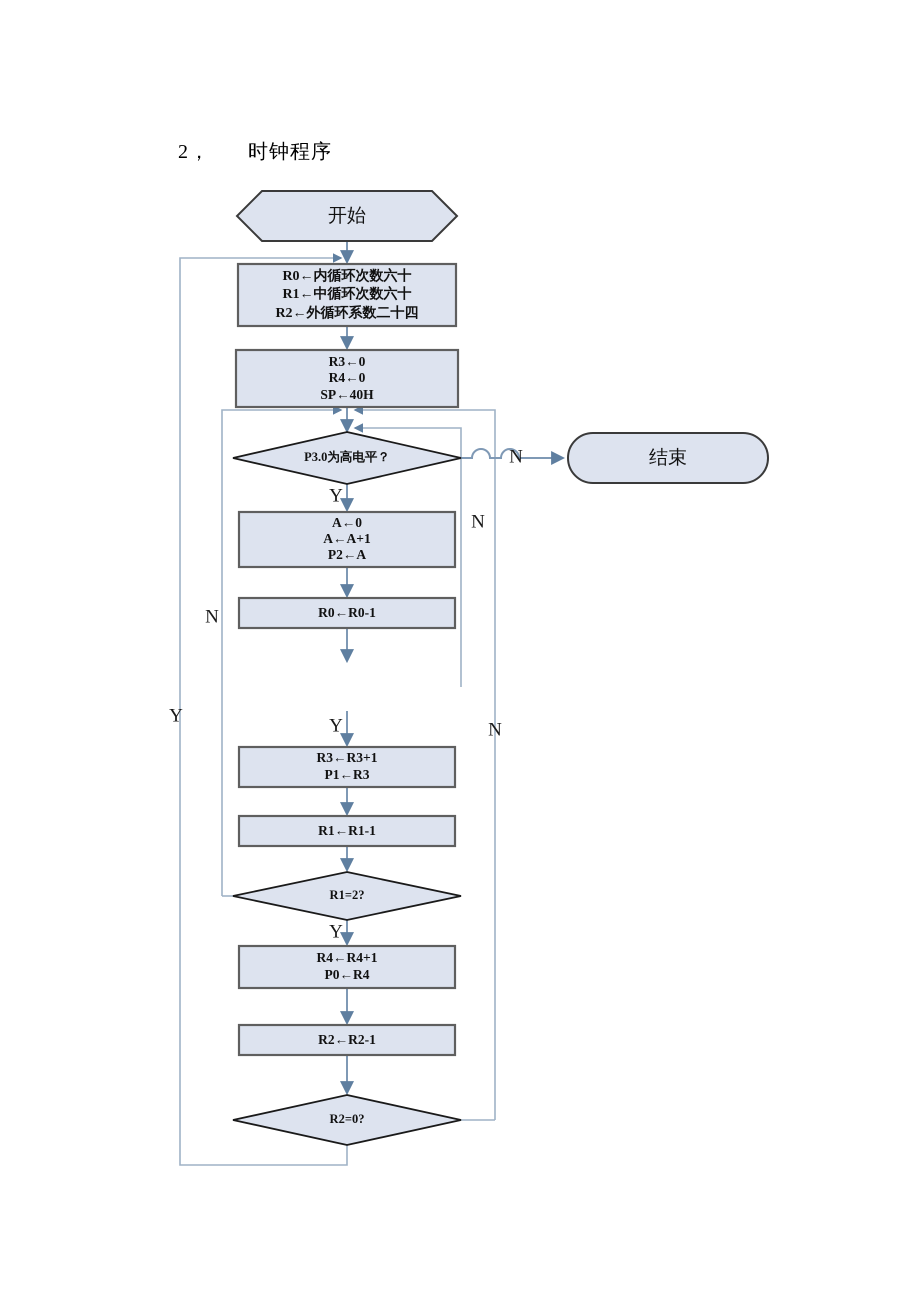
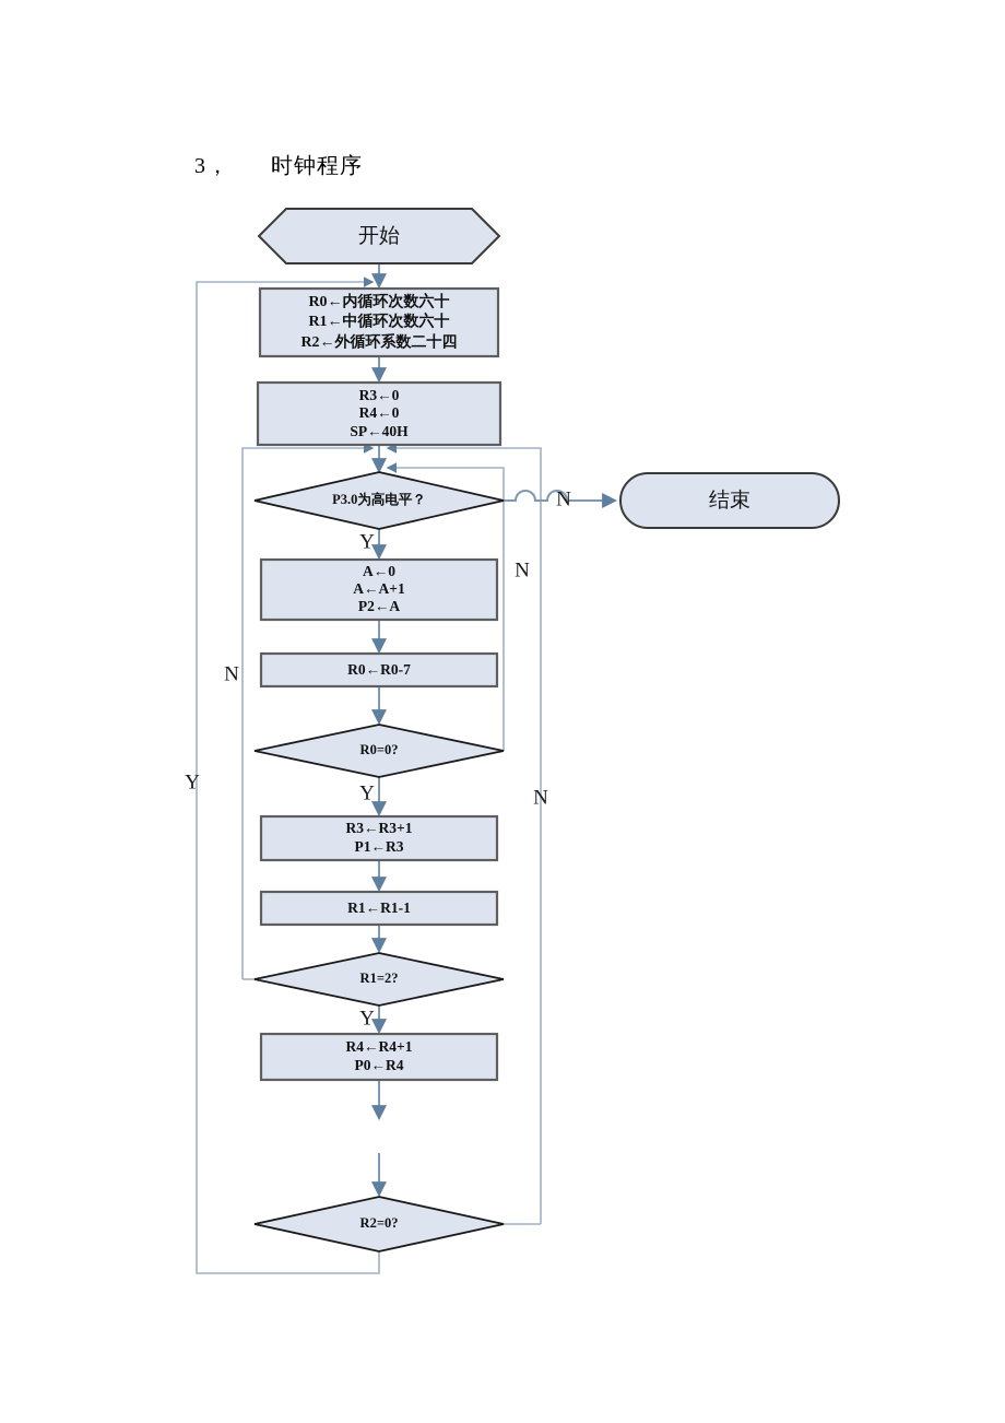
- 2， 时钟程序
+ 3， 时钟程序
  开始
  R0←内循环次数六十
  R1←中循环次数六十
  R2←外循环系数二十四
  R3←0
  R4←0
  SP←40H
  P3.0为高电平？
  结束
  A←0
  A←A+1
  P2←A
- R0←R0-1
+ R0←R0-7
+ R0=0?
  R3←R3+1
  P1←R3
  R1←R1-1
  R1=2?
  R4←R4+1
  P0←R4
- R2←R2-1
  R2=0?
  Y
  N
  N
  Y
  N
  N
  Y
  Y
